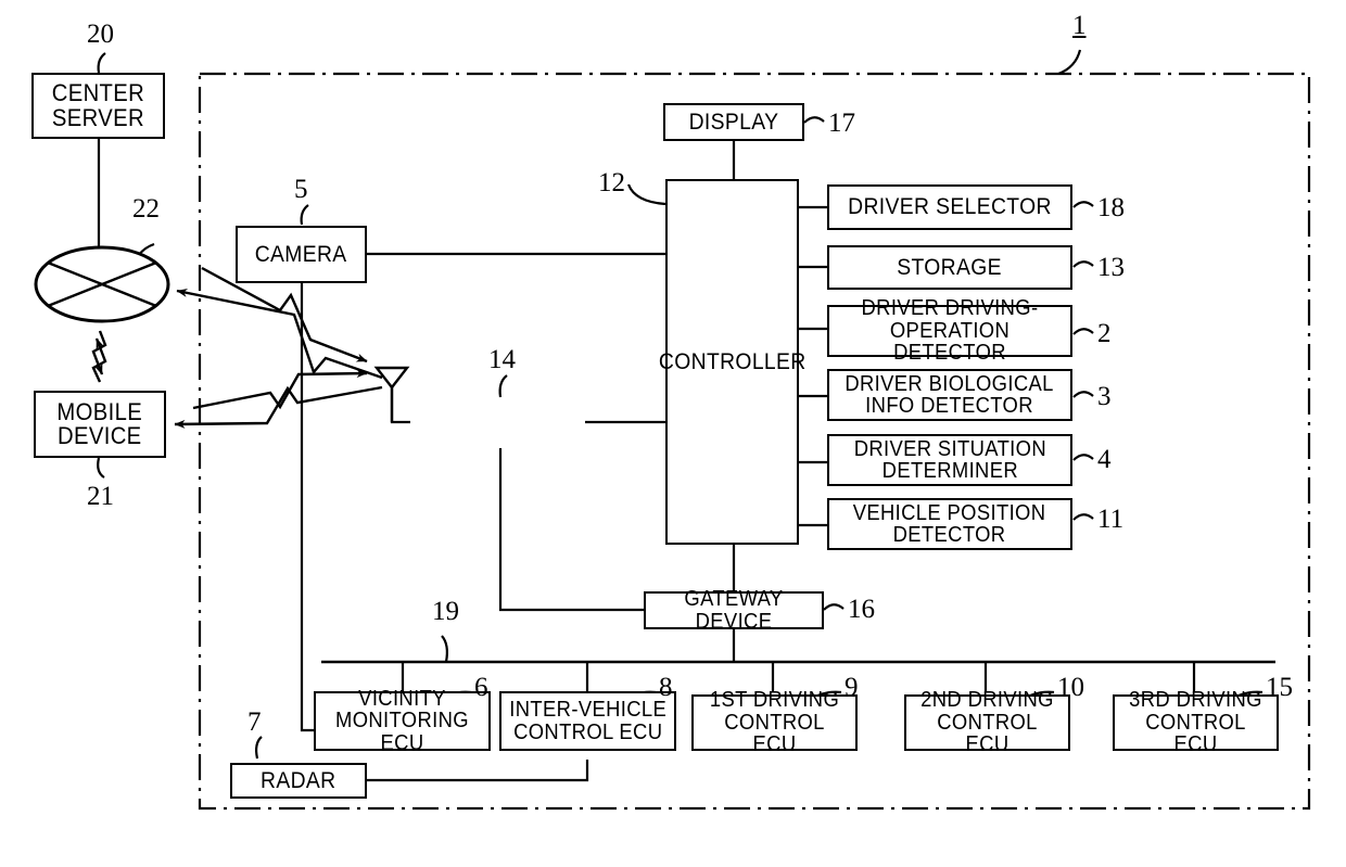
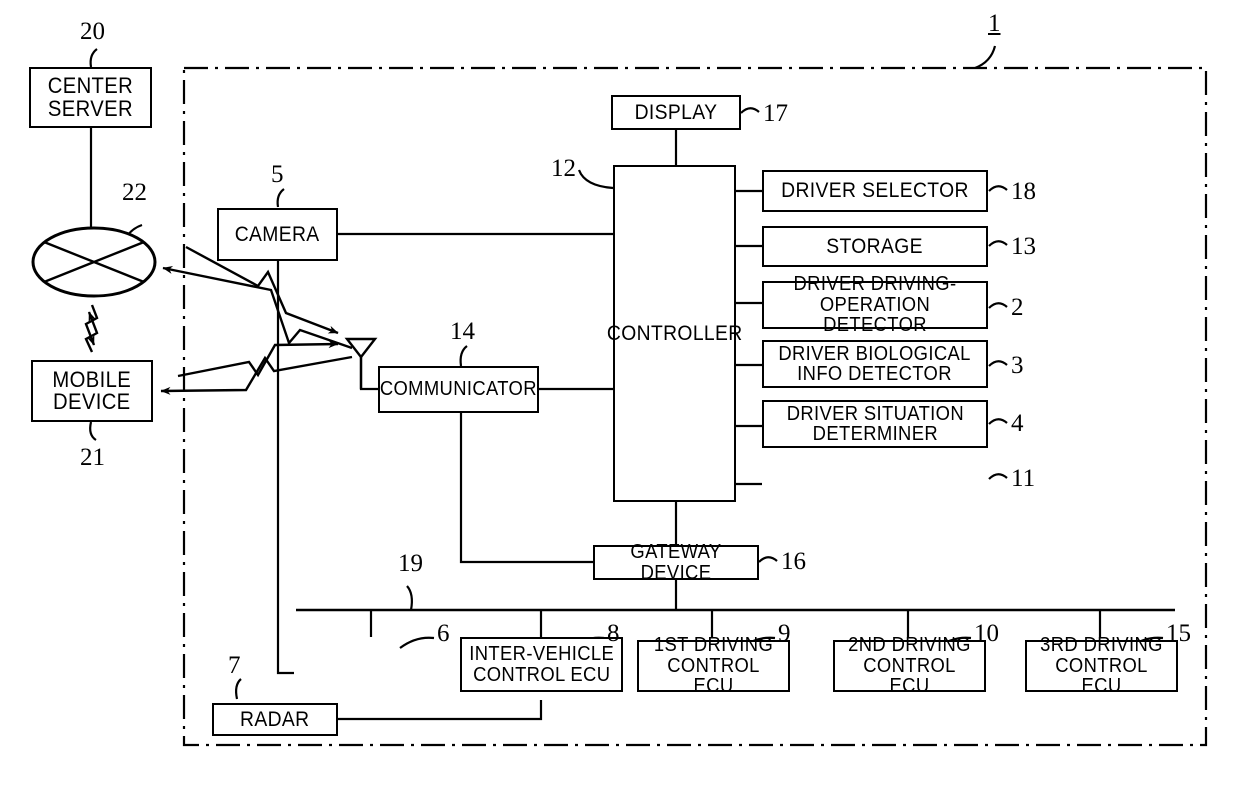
  CENTER
  SERVER
  MOBILE
  DEVICE
  CAMERA
+ COMMUNICATOR
  DISPLAY
  CONTROLLER
  DRIVER SELECTOR
  STORAGE
  DRIVER DRIVING-
  OPERATION DETECTOR
  DRIVER BIOLOGICAL
  INFO DETECTOR
  DRIVER SITUATION
  DETERMINER
- VEHICLE POSITION
- DETECTOR
  GATEWAY DEVICE
  RADAR
- VICINITY
- MONITORING ECU
  INTER-VEHICLE
  CONTROL ECU
  1ST DRIVING
  CONTROL ECU
  2ND DRIVING
  CONTROL ECU
  3RD DRIVING
  CONTROL ECU
  1
  20
  22
  21
  5
  14
  17
  12
  18
  13
  2
  3
  4
  11
  16
  19
  7
  6
  8
  9
  10
  15
